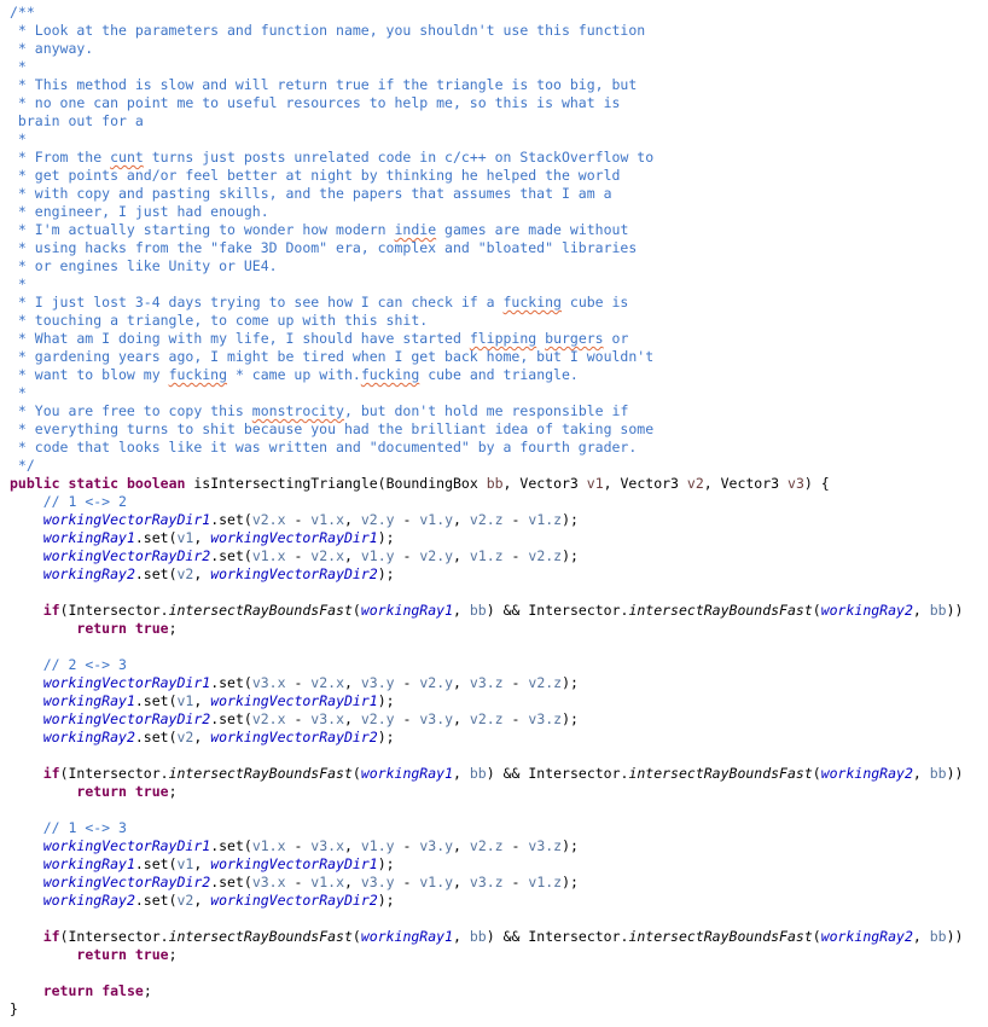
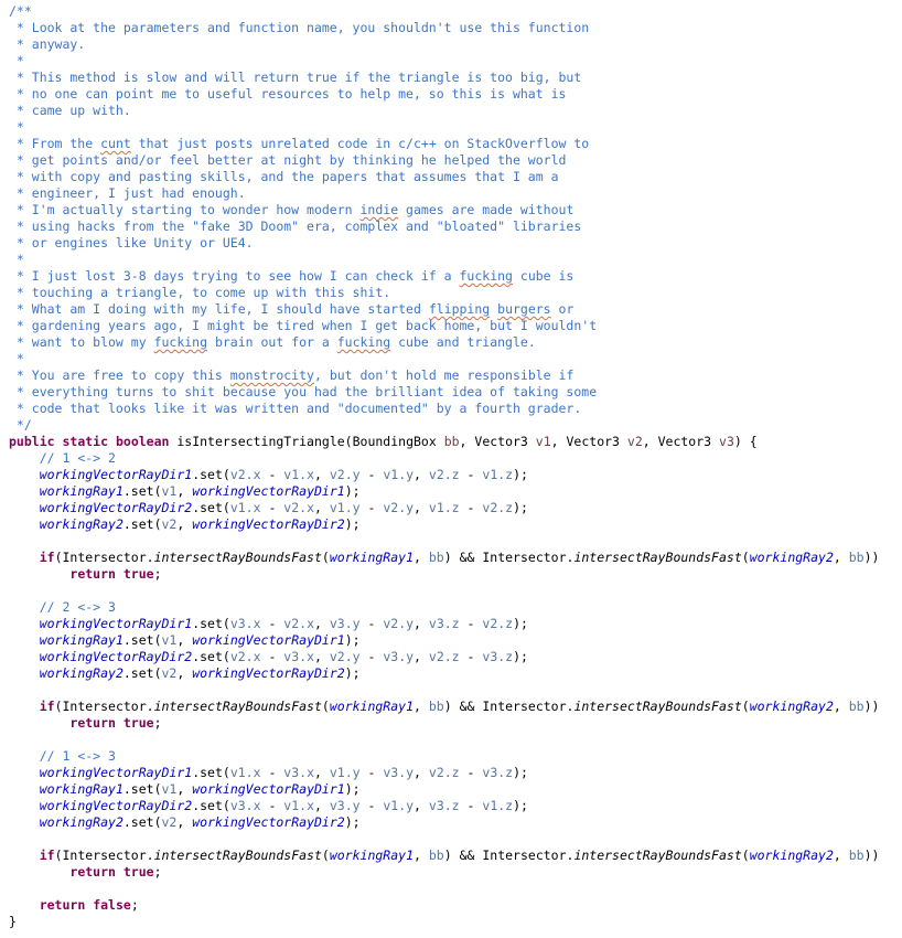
  /**
  * Look at the parameters and function name, you shouldn't use this function
  * anyway.
  *
  * This method is slow and will return true if the triangle is too big, but
  * no one can point me to useful resources to help me, so this is what is
- brain out for a
+ * came up with.
  *
- * From the cunt turns just posts unrelated code in c/c++ on StackOverflow to
+ * From the cunt that just posts unrelated code in c/c++ on StackOverflow to
  * get points and/or feel better at night by thinking he helped the world
  * with copy and pasting skills, and the papers that assumes that I am a
  * engineer, I just had enough.
  * I'm actually starting to wonder how modern indie games are made without
  * using hacks from the "fake 3D Doom" era, complex and "bloated" libraries
  * or engines like Unity or UE4.
  *
- * I just lost 3-4 days trying to see how I can check if a fucking cube is
+ * I just lost 3-8 days trying to see how I can check if a fucking cube is
  * touching a triangle, to come up with this shit.
  * What am I doing with my life, I should have started flipping burgers or
  * gardening years ago, I might be tired when I get back home, but I wouldn't
- * want to blow my fucking * came up with.fucking cube and triangle.
+ * want to blow my fucking brain out for a fucking cube and triangle.
  *
  * You are free to copy this monstrocity, but don't hold me responsible if
  * everything turns to shit because you had the brilliant idea of taking some
  * code that looks like it was written and "documented" by a fourth grader.
  */
  public static boolean isIntersectingTriangle(BoundingBox bb, Vector3 v1, Vector3 v2, Vector3 v3) {
  // 1 <-> 2
  workingVectorRayDir1.set(v2.x - v1.x, v2.y - v1.y, v2.z - v1.z);
  workingRay1.set(v1, workingVectorRayDir1);
  workingVectorRayDir2.set(v1.x - v2.x, v1.y - v2.y, v1.z - v2.z);
  workingRay2.set(v2, workingVectorRayDir2);
  if(Intersector.intersectRayBoundsFast(workingRay1, bb) && Intersector.intersectRayBoundsFast(workingRay2, bb))
  return true;
  // 2 <-> 3
  workingVectorRayDir1.set(v3.x - v2.x, v3.y - v2.y, v3.z - v2.z);
  workingRay1.set(v1, workingVectorRayDir1);
  workingVectorRayDir2.set(v2.x - v3.x, v2.y - v3.y, v2.z - v3.z);
  workingRay2.set(v2, workingVectorRayDir2);
  if(Intersector.intersectRayBoundsFast(workingRay1, bb) && Intersector.intersectRayBoundsFast(workingRay2, bb))
  return true;
  // 1 <-> 3
  workingVectorRayDir1.set(v1.x - v3.x, v1.y - v3.y, v2.z - v3.z);
  workingRay1.set(v1, workingVectorRayDir1);
  workingVectorRayDir2.set(v3.x - v1.x, v3.y - v1.y, v3.z - v1.z);
  workingRay2.set(v2, workingVectorRayDir2);
  if(Intersector.intersectRayBoundsFast(workingRay1, bb) && Intersector.intersectRayBoundsFast(workingRay2, bb))
  return true;
  return false;
  }
